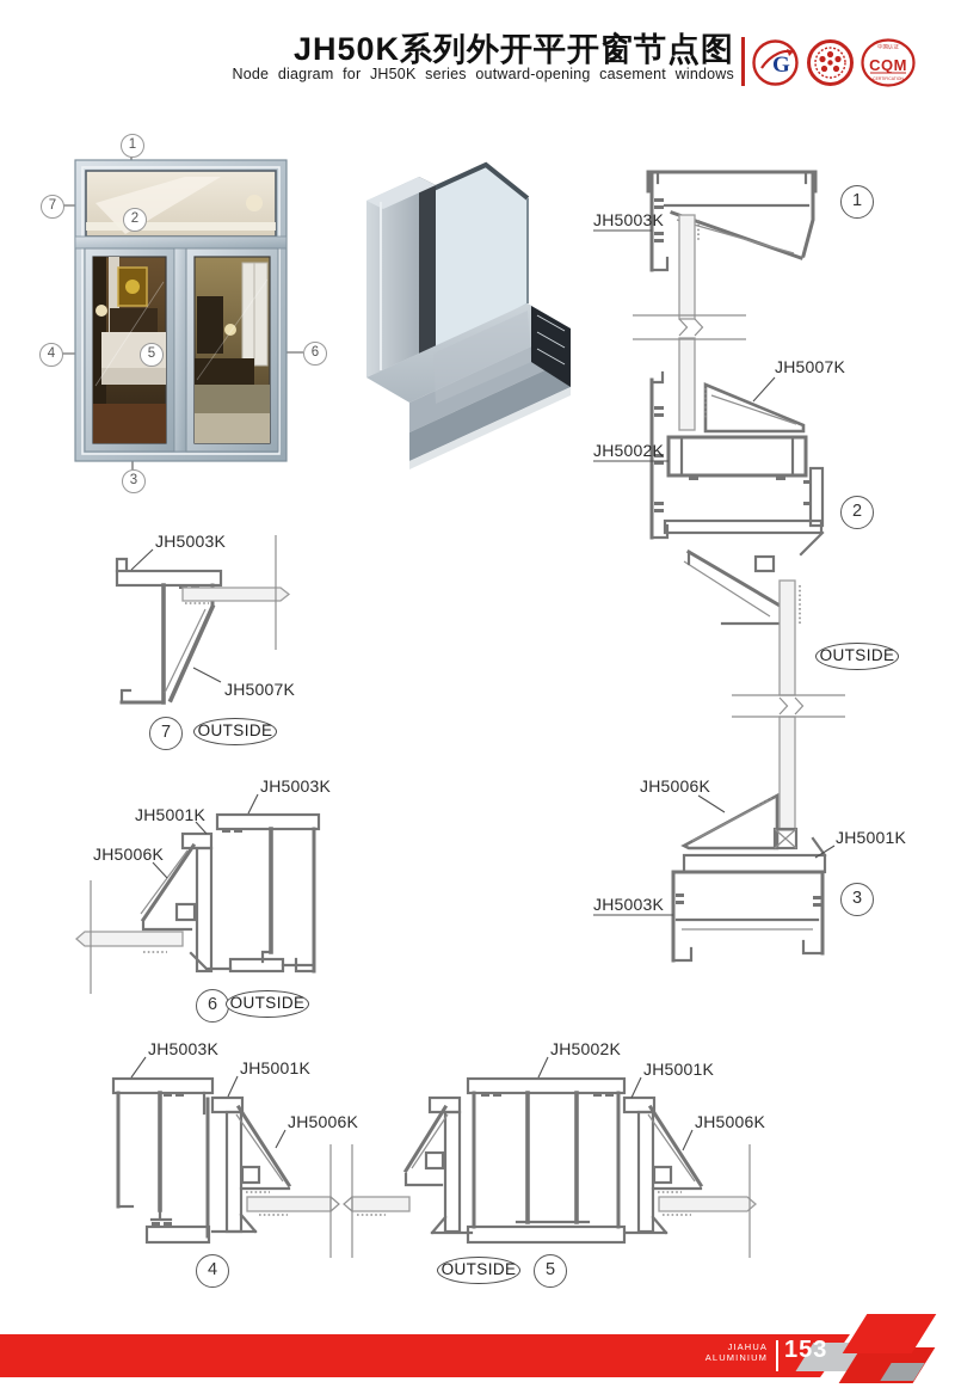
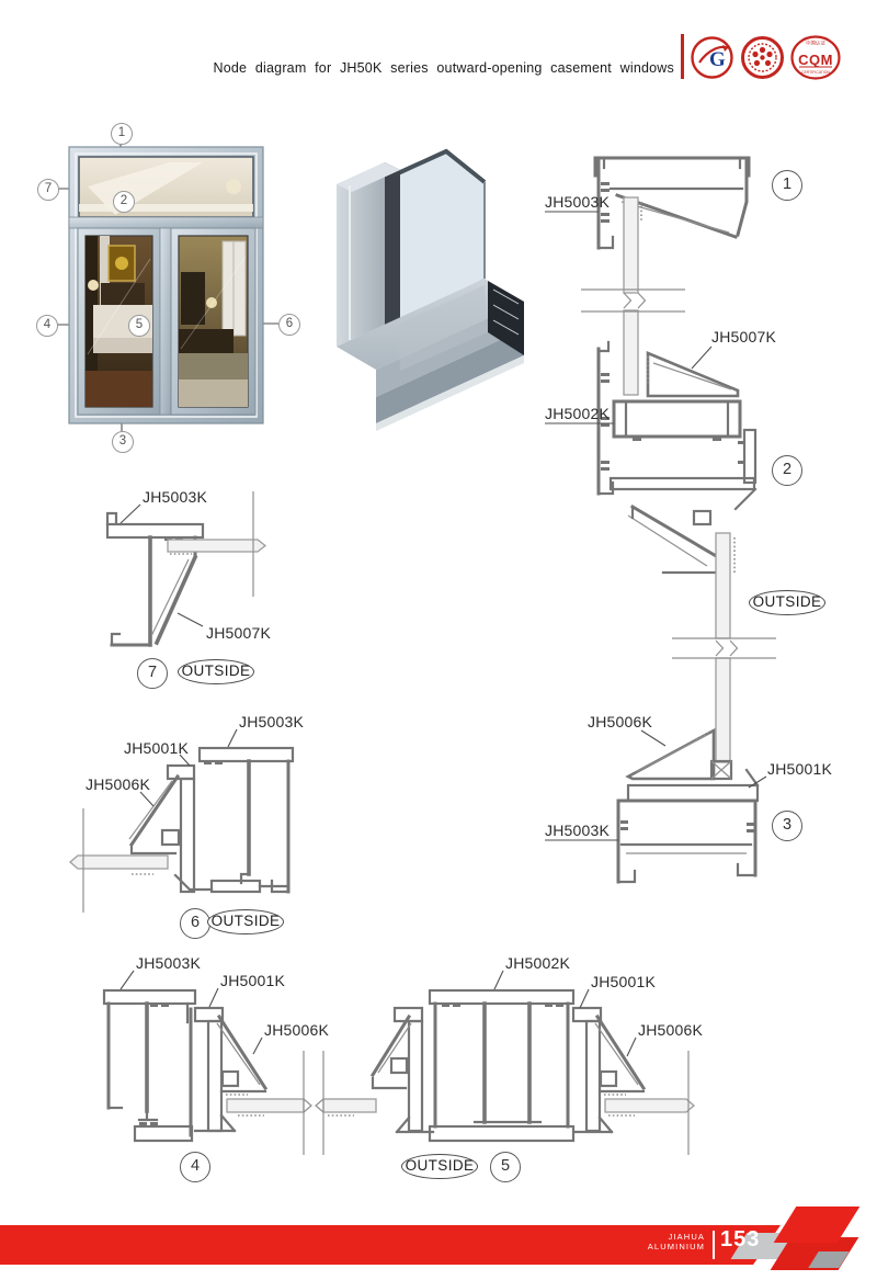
- JH50K系列外开平开窗节点图
  Node diagram for JH50K series outward-opening casement windows
  G
  CQM
  1
  7
  2
  4
  5
  6
  3
  JH5003K
  1
  JH5007K
  JH5002K
  2
  OUTSIDE
  JH5006K
  JH5001K
  JH5003K
  3
  JH5003K
  JH5007K
  7
  OUTSIDE
  JH5003K
  JH5001K
  JH5006K
  6
  OUTSIDE
  JH5003K
  JH5001K
  JH5006K
  4
  JH5002K
  JH5001K
  JH5006K
  OUTSIDE
  5
  JIAHUA
  ALUMINIUM
  153
